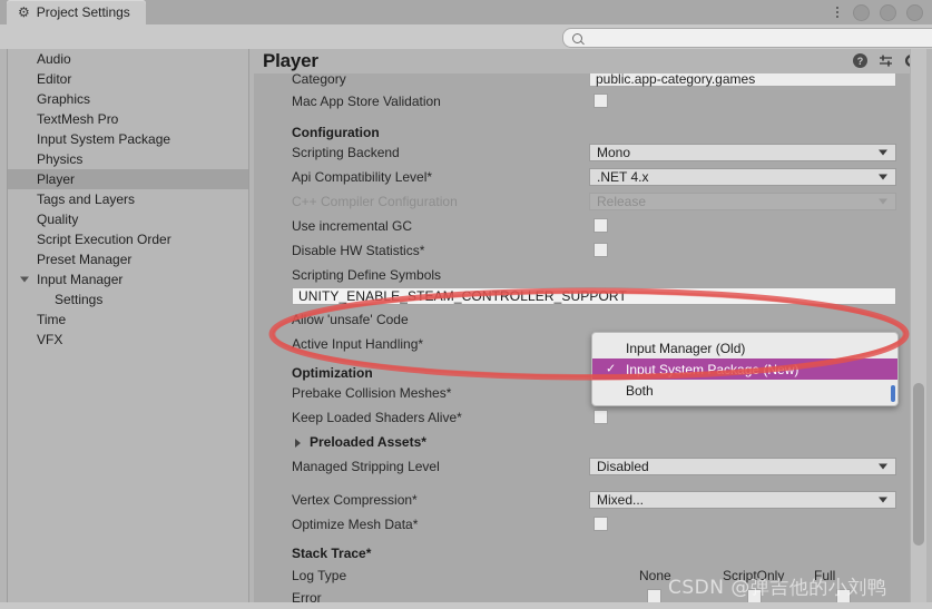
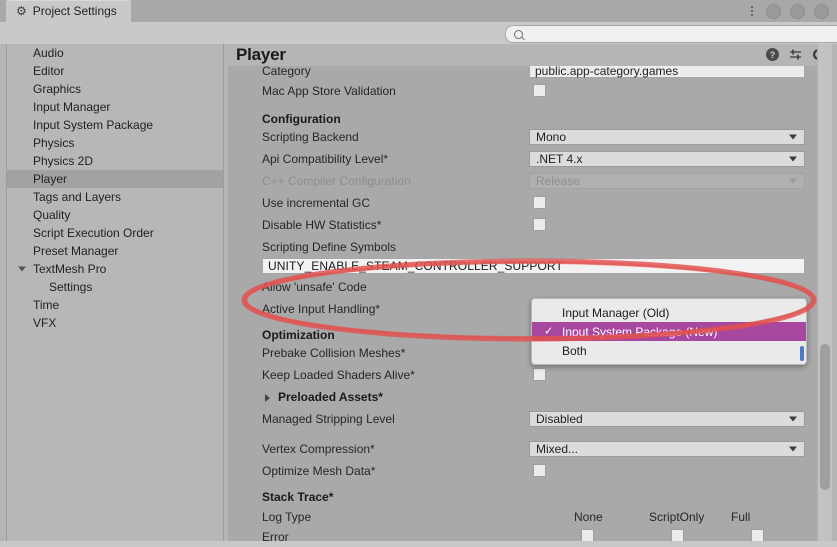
  ⚙
  Project Settings
  Audio
  Editor
  Graphics
- TextMesh Pro
+ Input Manager
  Input System Package
  Physics
+ Physics 2D
  Player
  Tags and Layers
  Quality
  Script Execution Order
  Preset Manager
- Input Manager
+ TextMesh Pro
  Settings
  Time
  VFX
  Player
  ?
  Category
  public.app-category.games
  Mac App Store Validation
  Configuration
  Scripting Backend
  Mono
  Api Compatibility Level*
  .NET 4.x
  C++ Compiler Configuration
  Release
  Use incremental GC
  Disable HW Statistics*
  Scripting Define Symbols
  UNITY_ENABLE_STEAM_CONTROLLER_SUPPORT
  Allow 'unsafe' Code
  Active Input Handling*
  Optimization
  Prebake Collision Meshes*
  Keep Loaded Shaders Alive*
  Preloaded Assets*
  Managed Stripping Level
  Disabled
  Vertex Compression*
  Mixed...
  Optimize Mesh Data*
  Stack Trace*
  Log Type
  None
  ScriptOnly
  Full
  Error
  Input Manager (Old)
  ✓
  Input System Package (New)
  Both
- CSDN @弹吉他的小刘鸭
